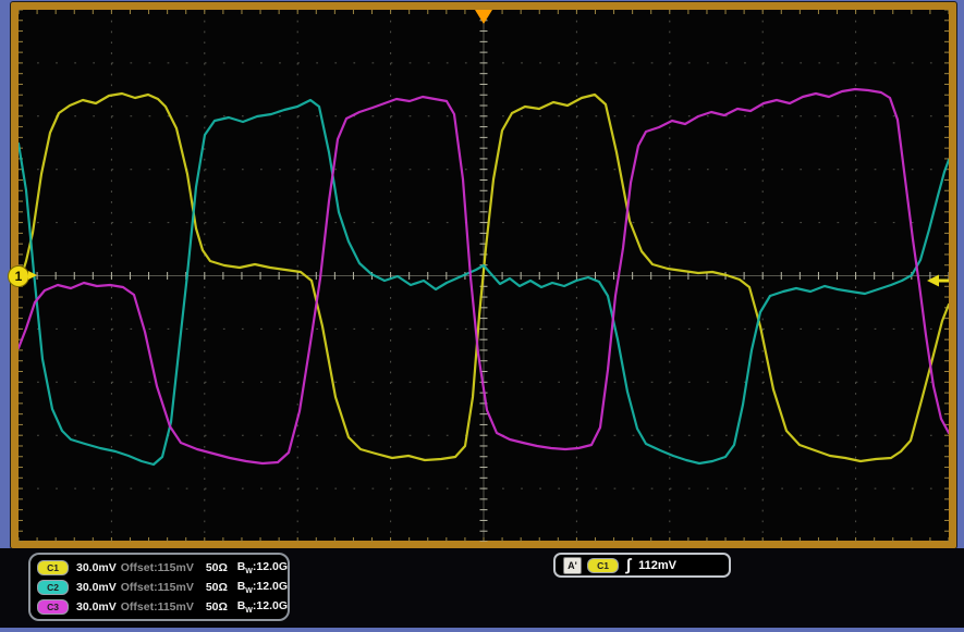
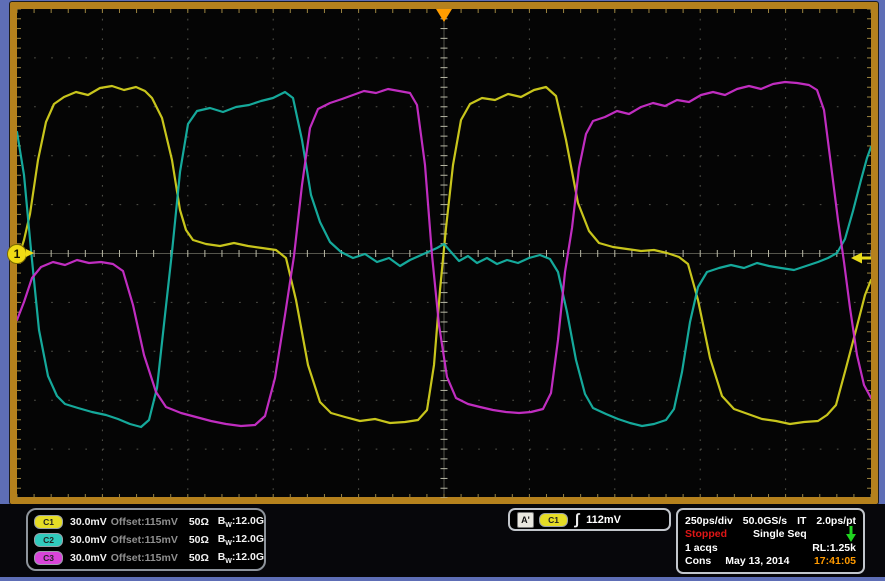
  1
  C1
  30.0mV
  Offset:115mV
  50Ω
  B :12.0G
  C2
  30.0mV
  Offset:115mV
  50Ω
  B :12.0G
  C3
  30.0mV
  Offset:115mV
  50Ω
  B :12.0G
  A'
  C1
  ∫
  112mV
+ 250ps/div
+ 50.0GS/s
+ IT
+ 2.0ps/pt
+ Stopped
+ Single Seq
+ 1 acqs
+ RL:1.25k
+ Cons
+ May 13, 2014
+ 17:41:05
